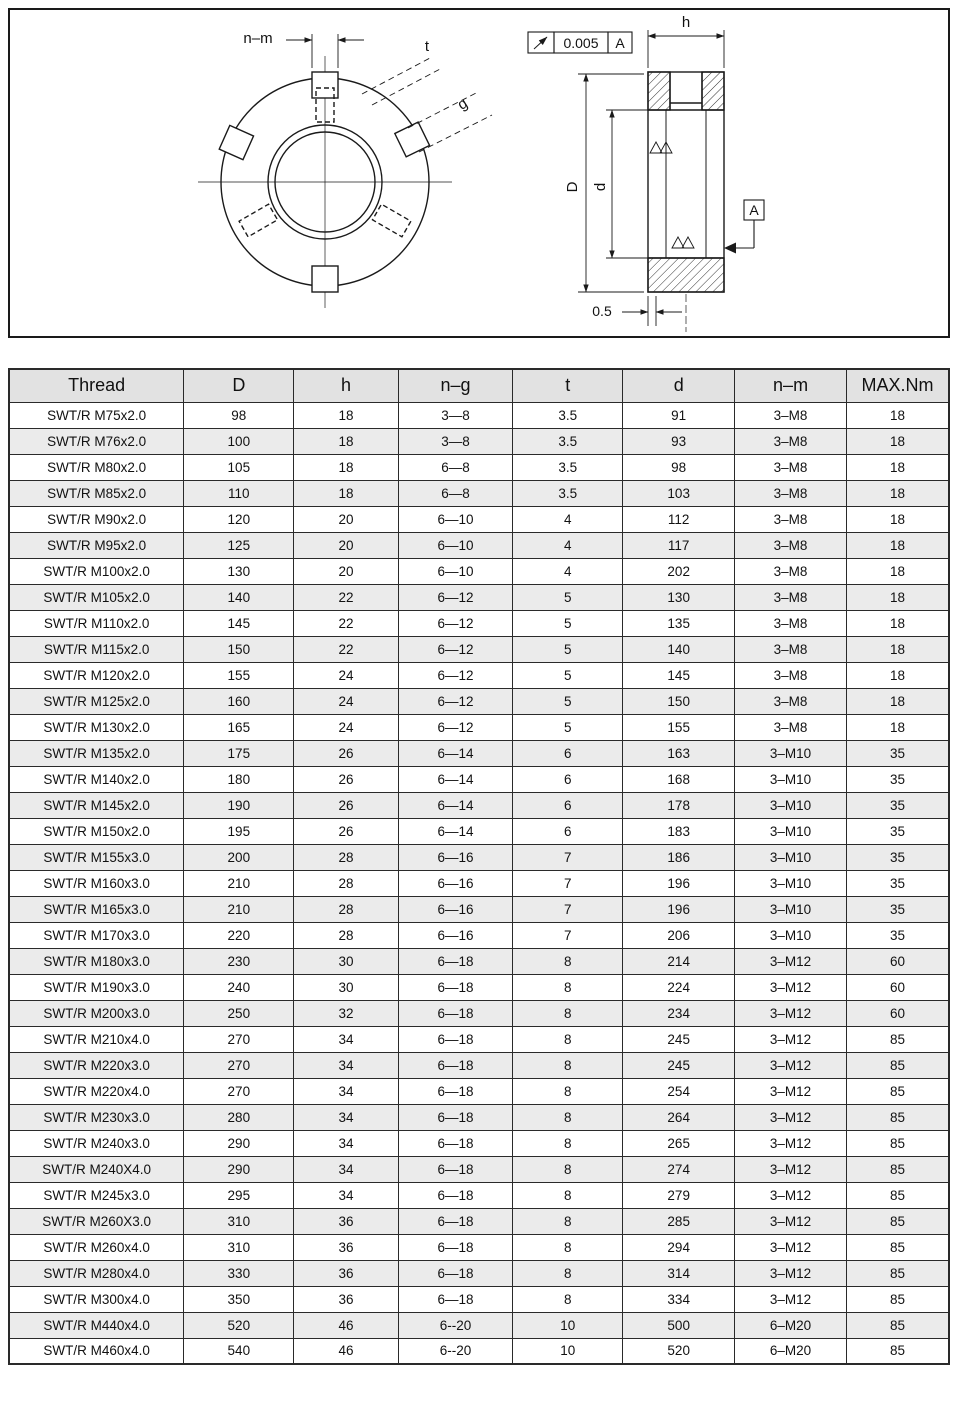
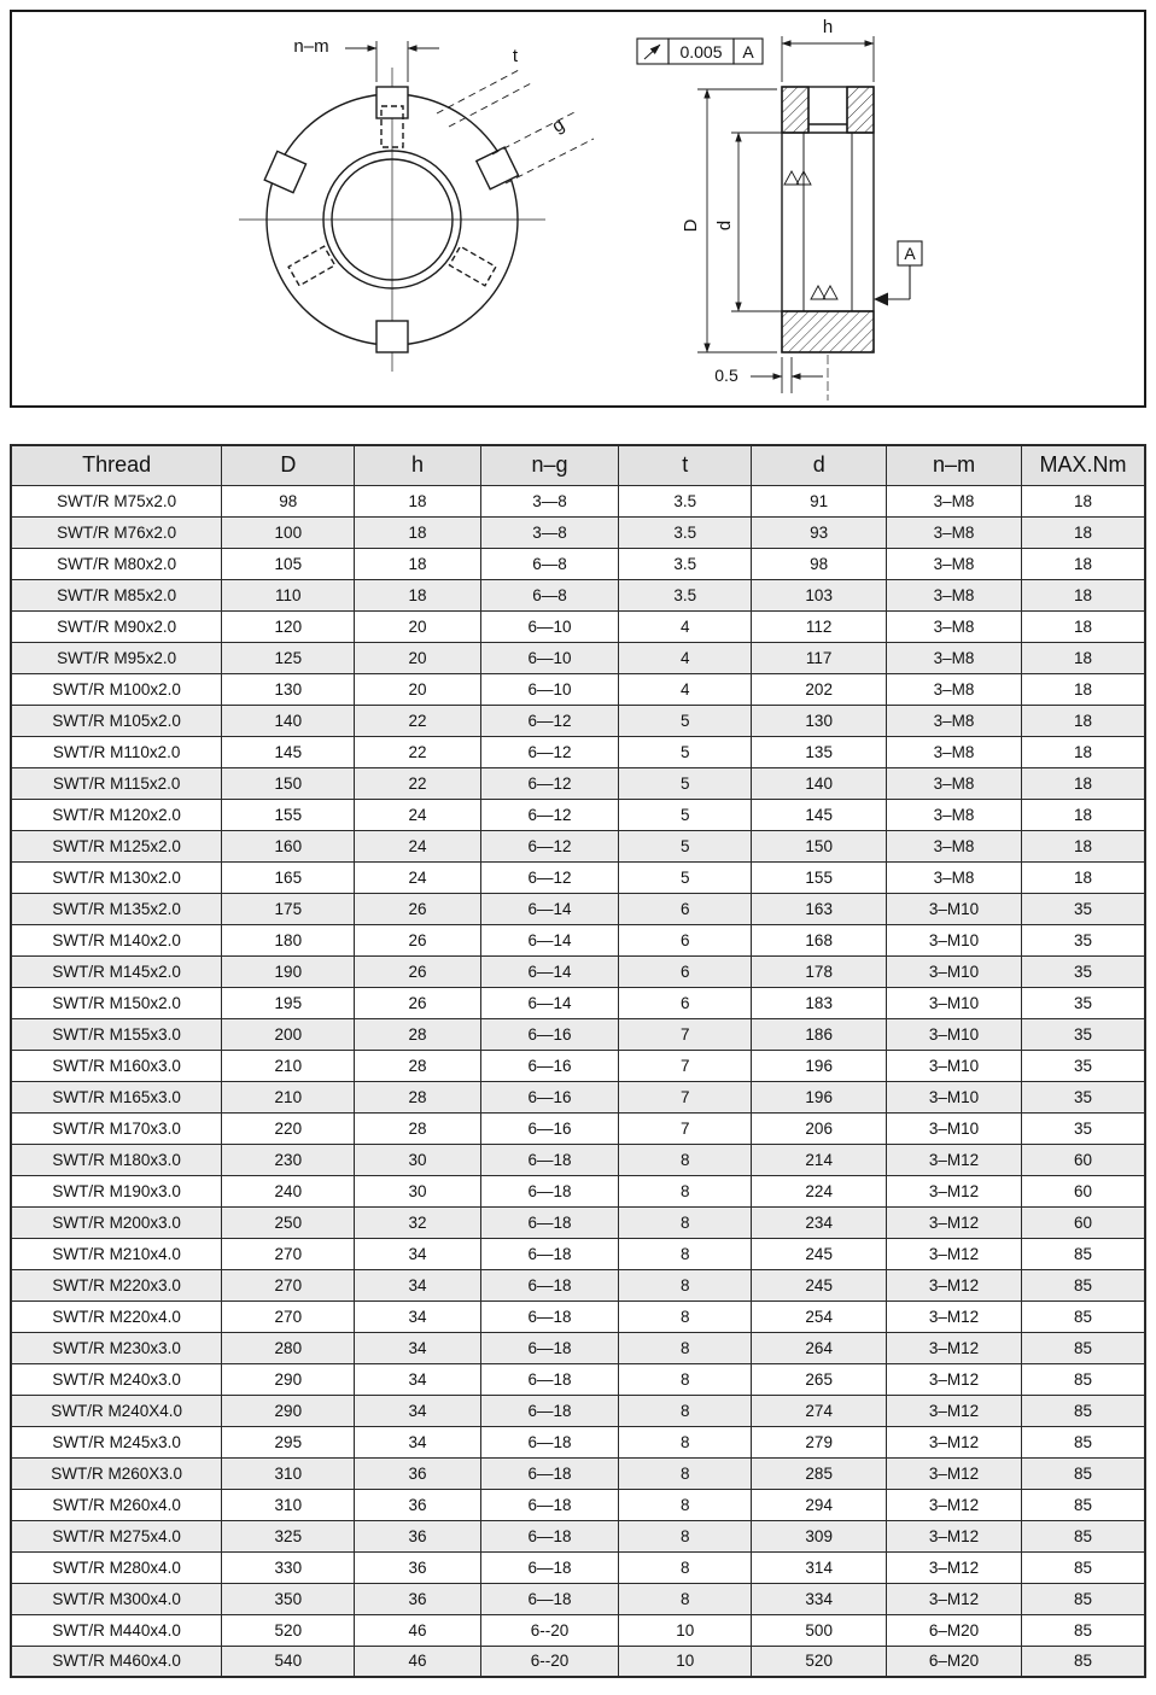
  n–m
  t
  h
  0.5
  A
  0.005
  A
  Thread	D	h	n–g	t	d	n–m	MAX.Nm
  SWT/R M75x2.0	98	18	3—8	3.5	91	3–M8	18
  SWT/R M76x2.0	100	18	3—8	3.5	93	3–M8	18
  SWT/R M80x2.0	105	18	6—8	3.5	98	3–M8	18
  SWT/R M85x2.0	110	18	6—8	3.5	103	3–M8	18
  SWT/R M90x2.0	120	20	6—10	4	112	3–M8	18
  SWT/R M95x2.0	125	20	6—10	4	117	3–M8	18
  SWT/R M100x2.0	130	20	6—10	4	202	3–M8	18
  SWT/R M105x2.0	140	22	6—12	5	130	3–M8	18
  SWT/R M110x2.0	145	22	6—12	5	135	3–M8	18
  SWT/R M115x2.0	150	22	6—12	5	140	3–M8	18
  SWT/R M120x2.0	155	24	6—12	5	145	3–M8	18
  SWT/R M125x2.0	160	24	6—12	5	150	3–M8	18
  SWT/R M130x2.0	165	24	6—12	5	155	3–M8	18
  SWT/R M135x2.0	175	26	6—14	6	163	3–M10	35
  SWT/R M140x2.0	180	26	6—14	6	168	3–M10	35
  SWT/R M145x2.0	190	26	6—14	6	178	3–M10	35
  SWT/R M150x2.0	195	26	6—14	6	183	3–M10	35
  SWT/R M155x3.0	200	28	6—16	7	186	3–M10	35
  SWT/R M160x3.0	210	28	6—16	7	196	3–M10	35
  SWT/R M165x3.0	210	28	6—16	7	196	3–M10	35
  SWT/R M170x3.0	220	28	6—16	7	206	3–M10	35
  SWT/R M180x3.0	230	30	6—18	8	214	3–M12	60
  SWT/R M190x3.0	240	30	6—18	8	224	3–M12	60
  SWT/R M200x3.0	250	32	6—18	8	234	3–M12	60
  SWT/R M210x4.0	270	34	6—18	8	245	3–M12	85
  SWT/R M220x3.0	270	34	6—18	8	245	3–M12	85
  SWT/R M220x4.0	270	34	6—18	8	254	3–M12	85
  SWT/R M230x3.0	280	34	6—18	8	264	3–M12	85
  SWT/R M240x3.0	290	34	6—18	8	265	3–M12	85
  SWT/R M240X4.0	290	34	6—18	8	274	3–M12	85
  SWT/R M245x3.0	295	34	6—18	8	279	3–M12	85
  SWT/R M260X3.0	310	36	6—18	8	285	3–M12	85
  SWT/R M260x4.0	310	36	6—18	8	294	3–M12	85
+ SWT/R M275x4.0	325	36	6—18	8	309	3–M12	85
  SWT/R M280x4.0	330	36	6—18	8	314	3–M12	85
  SWT/R M300x4.0	350	36	6—18	8	334	3–M12	85
  SWT/R M440x4.0	520	46	6--20	10	500	6–M20	85
  SWT/R M460x4.0	540	46	6--20	10	520	6–M20	85
